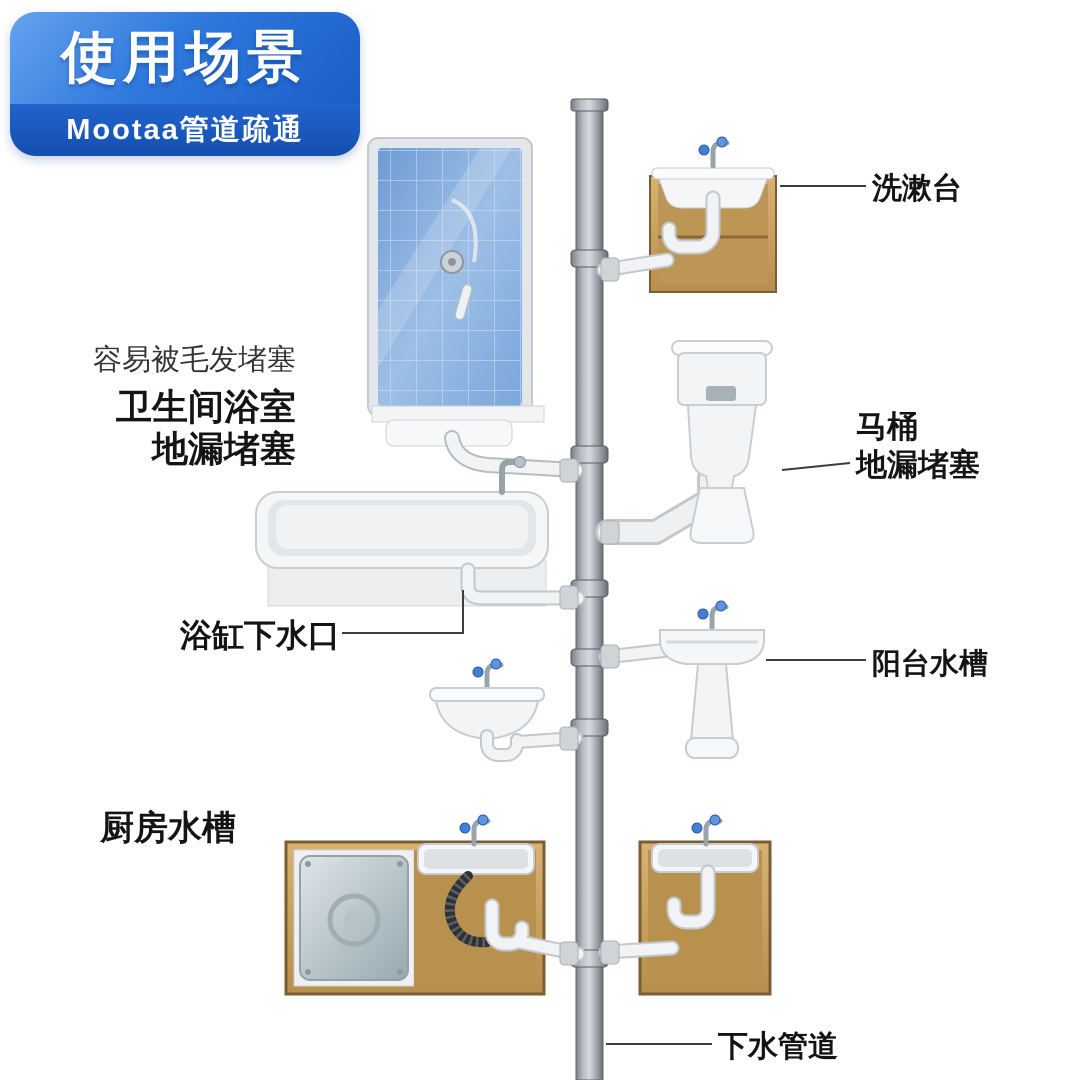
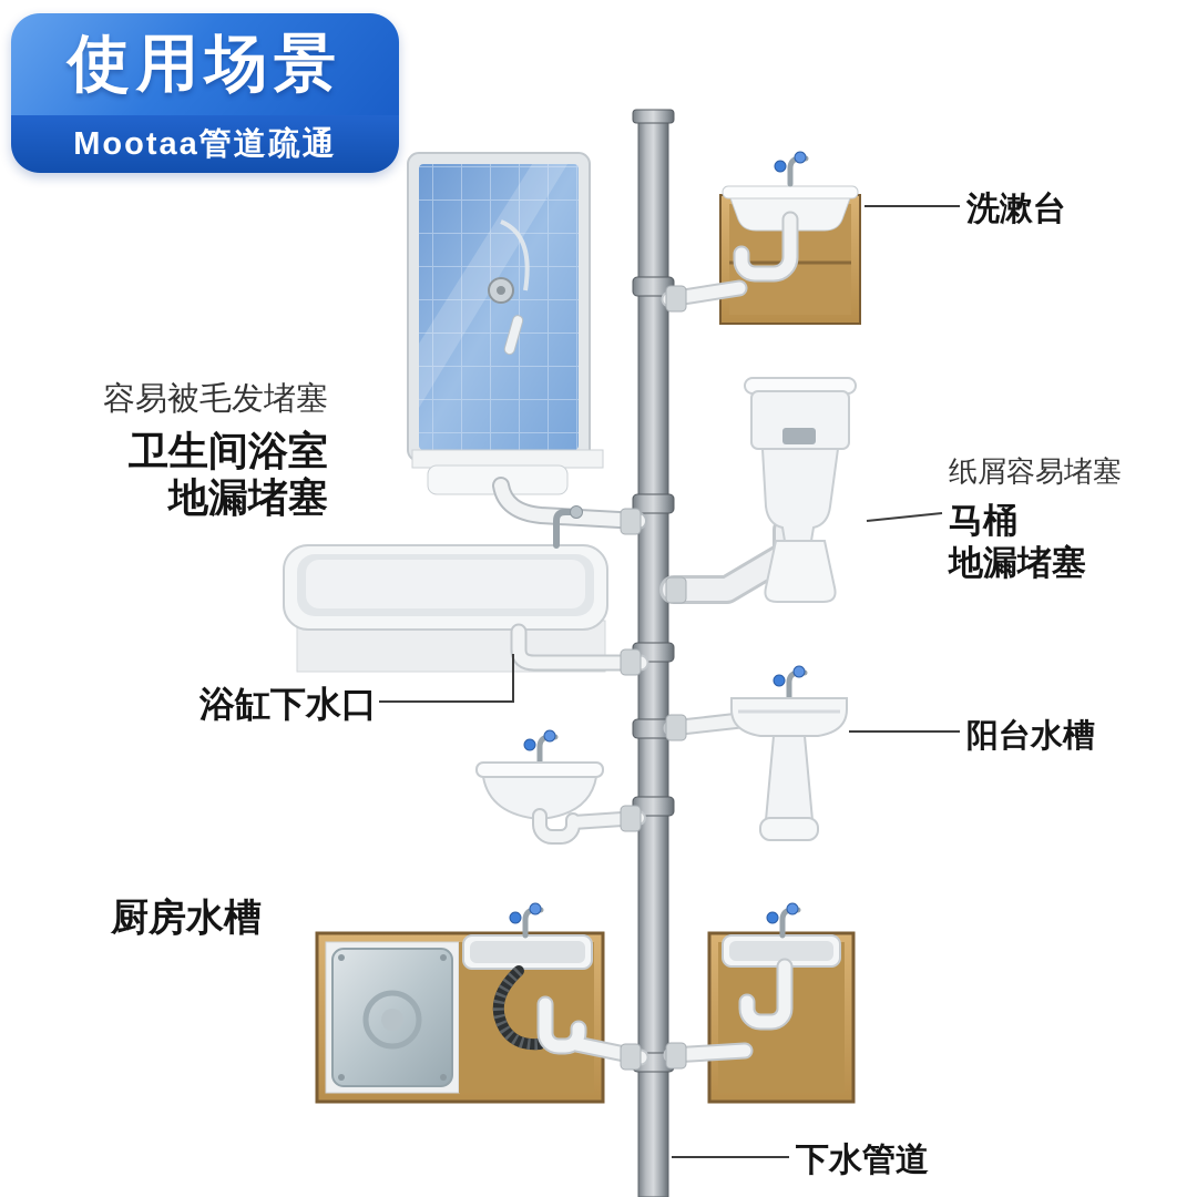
  使用场景
  Mootaa管道疏通
  洗漱台
  容易被毛发堵塞
  卫生间浴室
  地漏堵塞
+ 纸屑容易堵塞
  马桶
  地漏堵塞
  浴缸下水口
  阳台水槽
  厨房水槽
  下水管道
